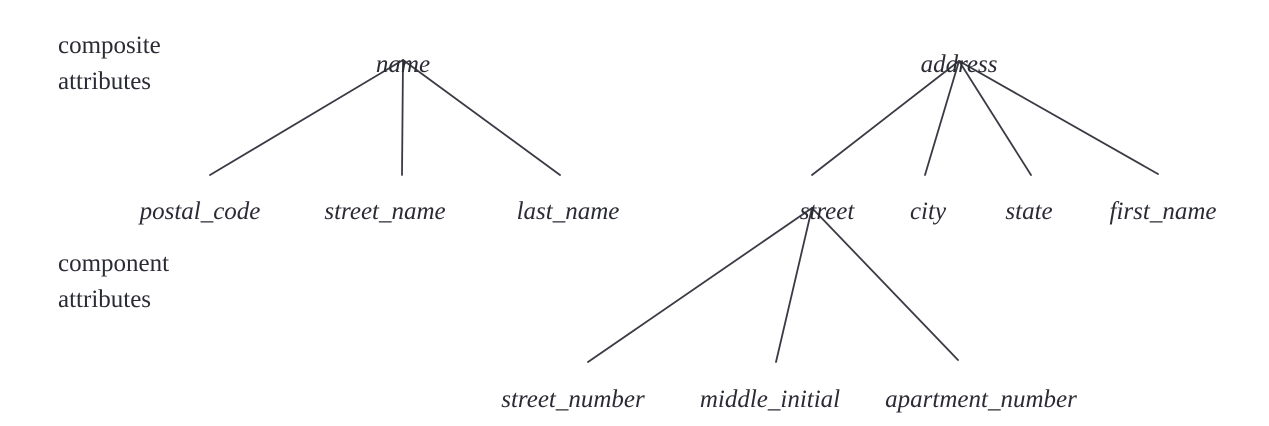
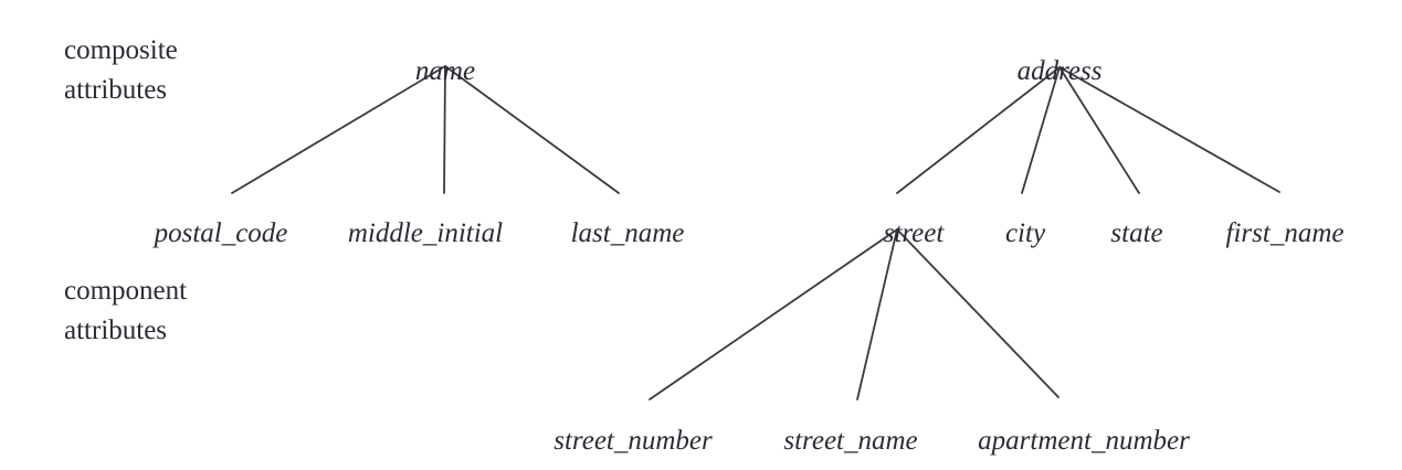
  composite
  attributes
  component
  attributes
  name
  postal_code
- street_name
+ middle_initial
  last_name
  address
  street
  city
  state
  first_name
  street_number
- middle_initial
+ street_name
  apartment_number
